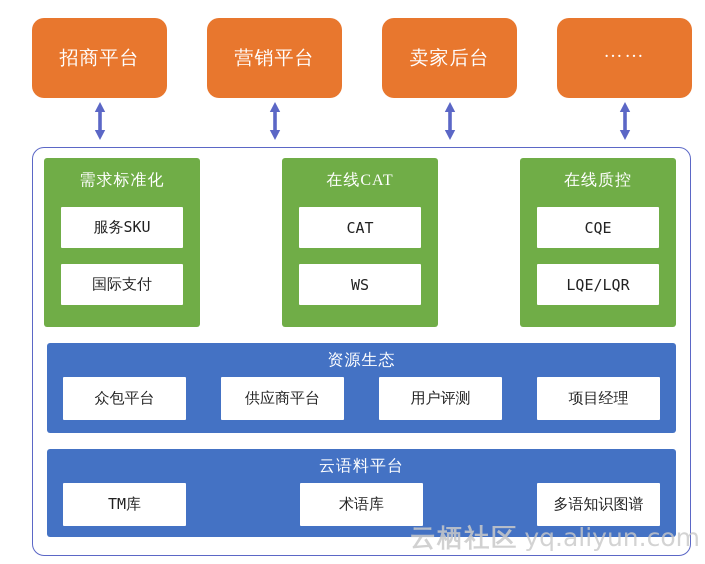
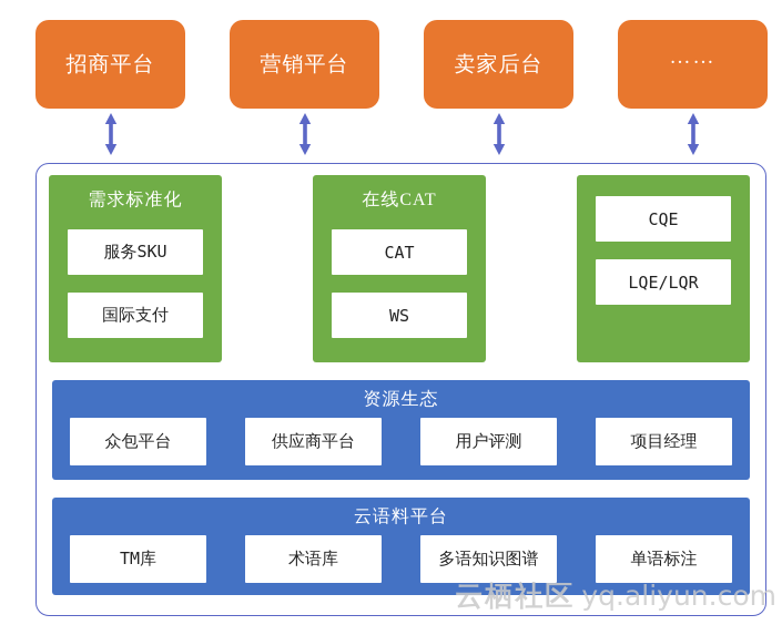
  招商平台
  营销平台
  卖家后台
  ……
  需求标准化
  服务SKU
  国际支付
  在线CAT
  CAT
  WS
- 在线质控
  CQE
  LQE/LQR
  资源生态
  众包平台
  供应商平台
  用户评测
  项目经理
  云语料平台
  TM库
  术语库
  多语知识图谱
+ 单语标注
  云栖社区 yq.aliyun.com
